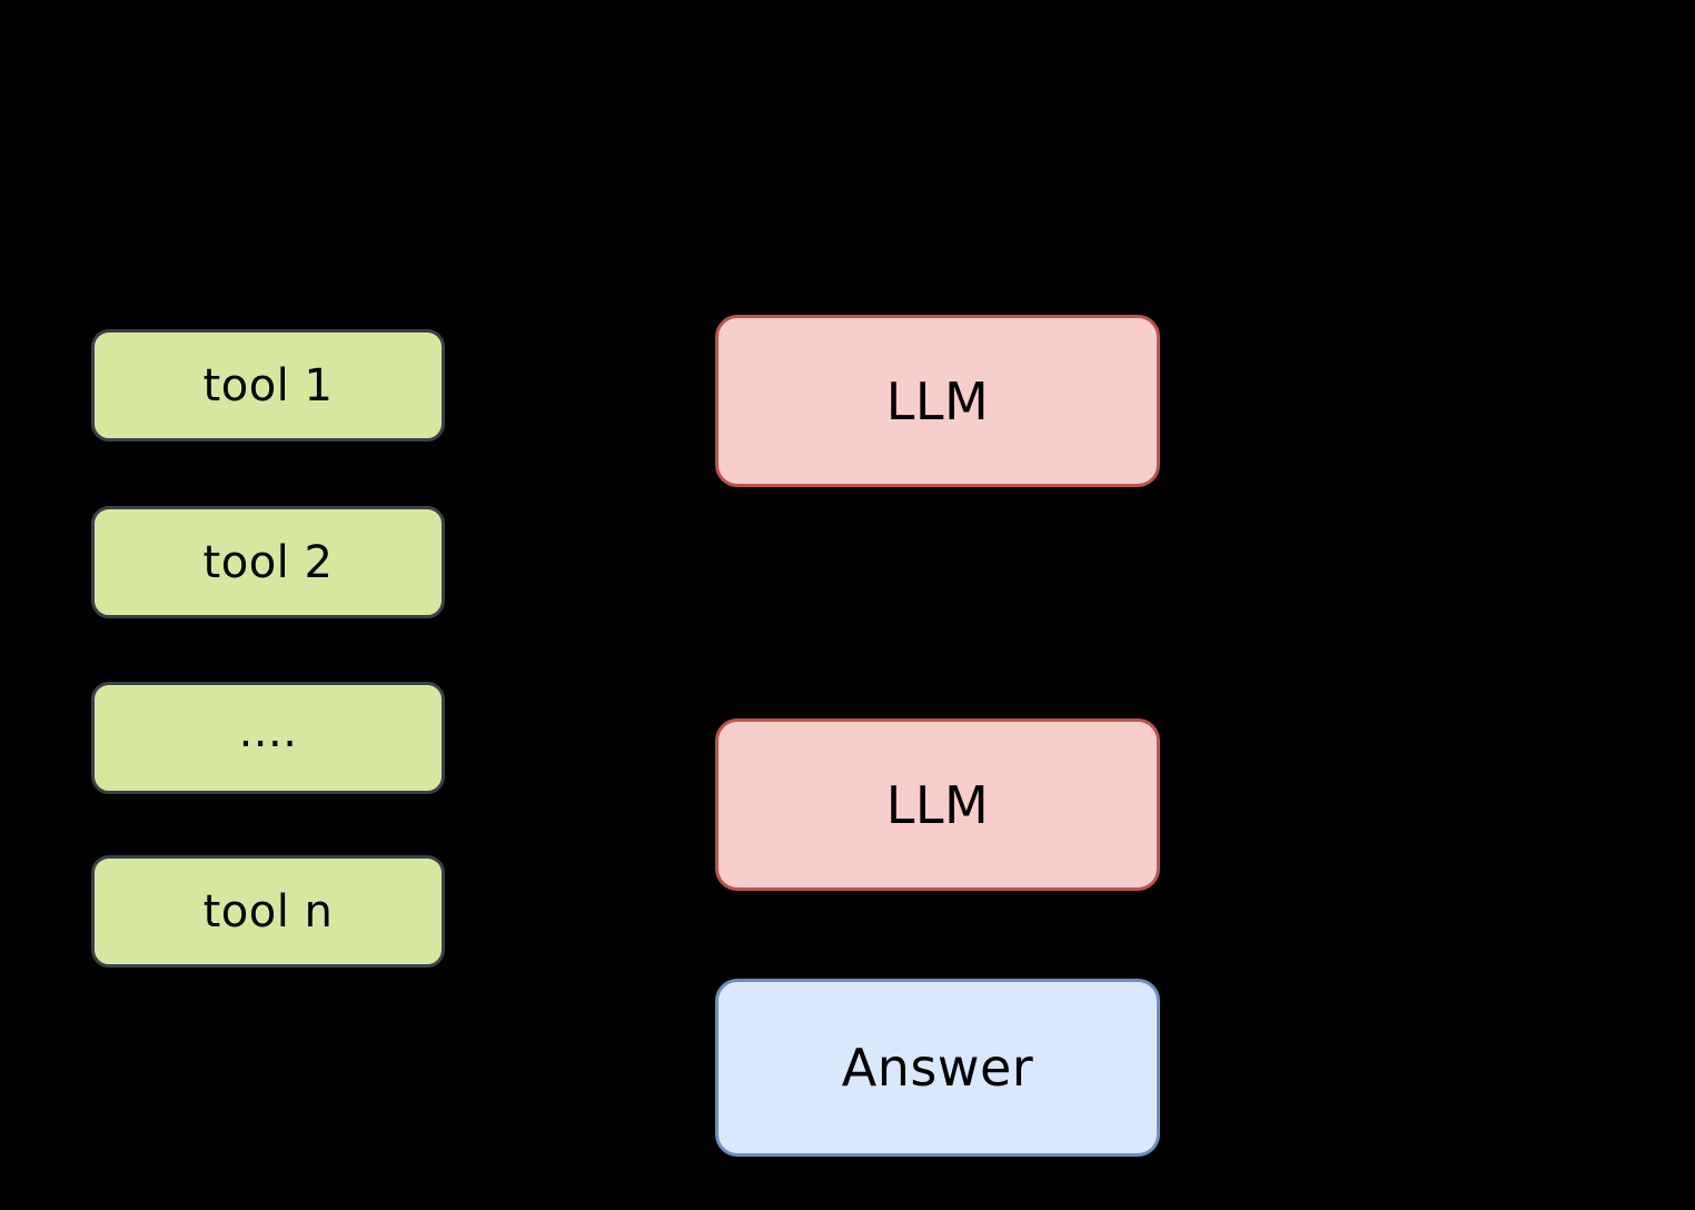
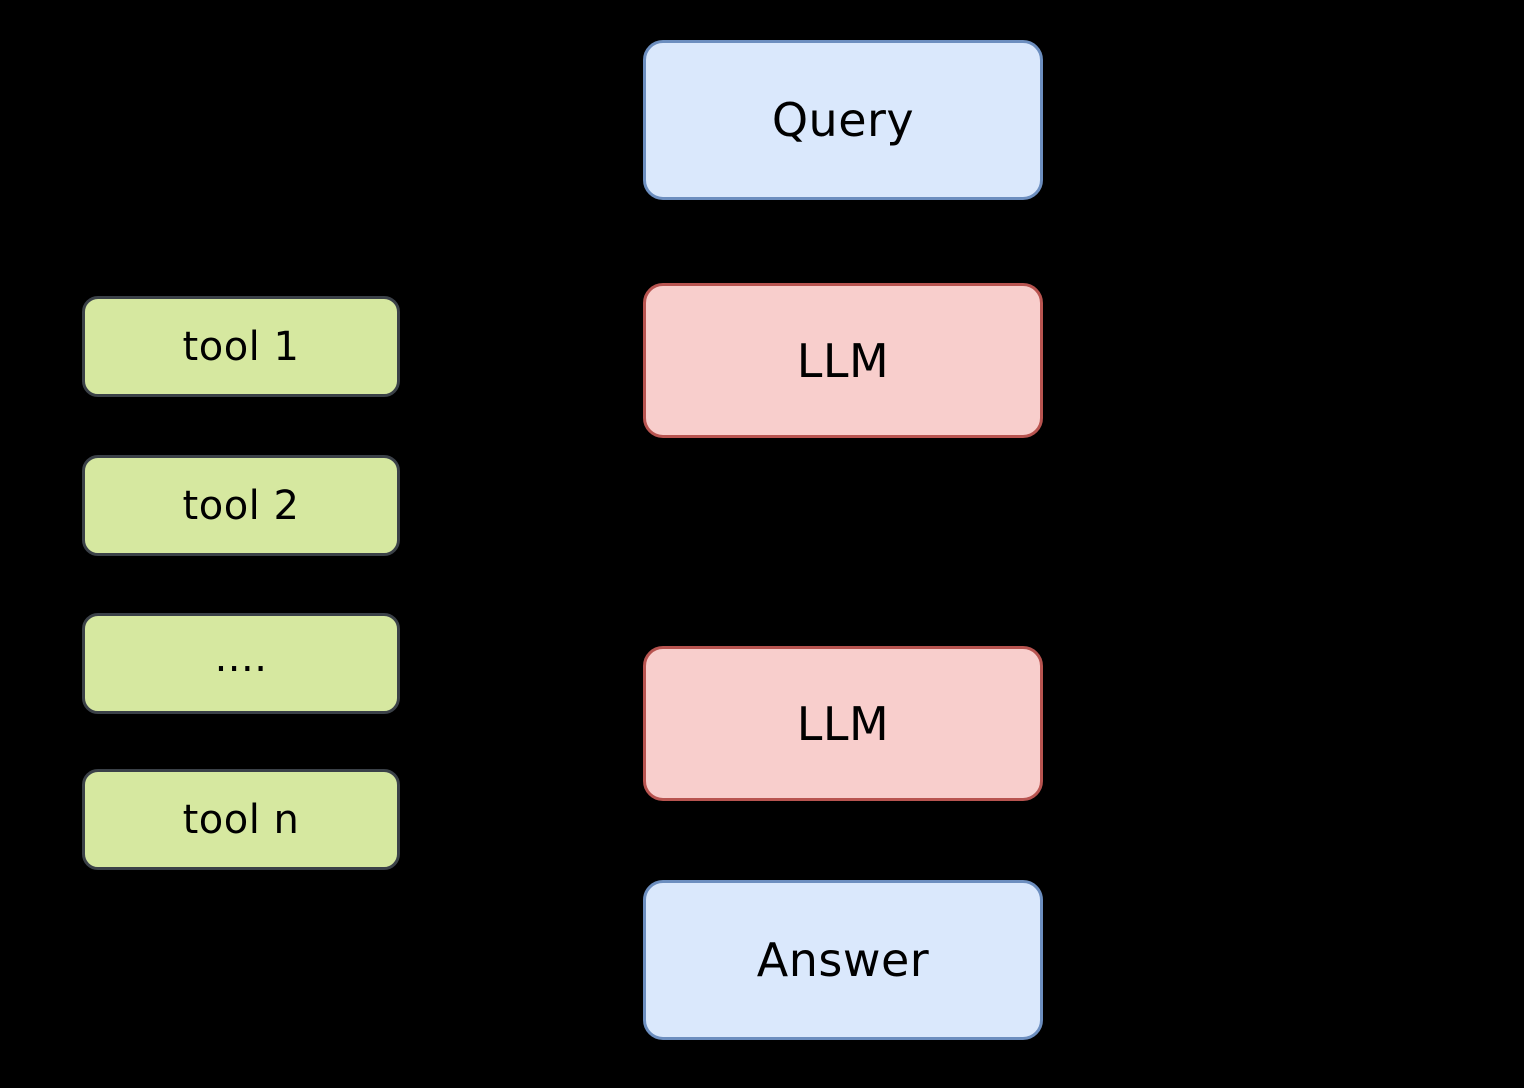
  tool 1
  tool 2
  ....
  tool n
+ Query
  LLM
  LLM
  Answer
